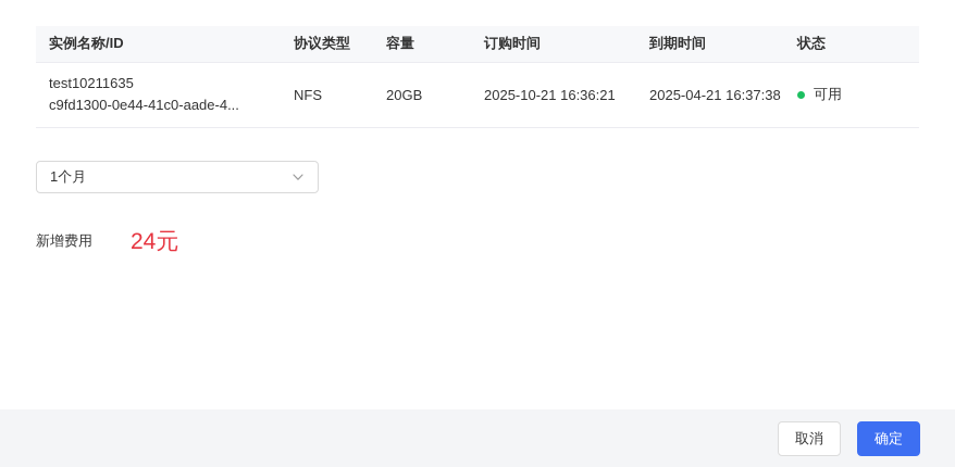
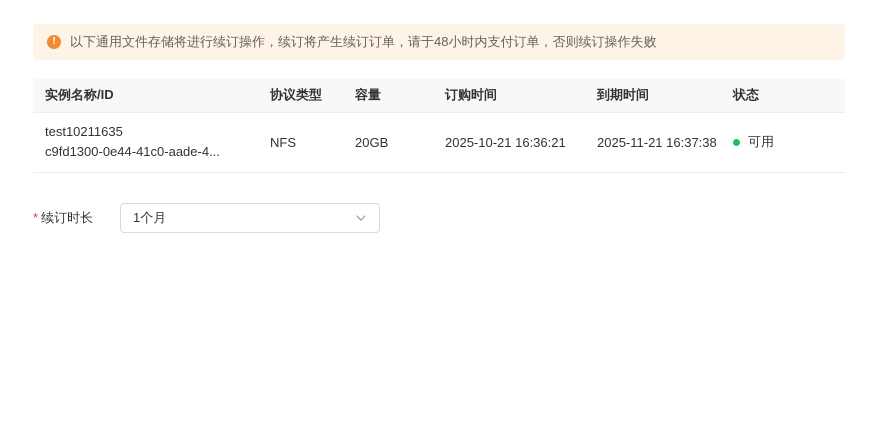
+ !
+ 以下通用文件存储将进行续订操作，续订将产生续订订单，请于48小时内支付订单，否则续订操作失败
  实例名称/ID	协议类型	容量	订购时间	到期时间	状态
- test10211635 c9fd1300-0e44-41c0-aade-4...	NFS	20GB	2025-10-21 16:36:21	2025-04-21 16:37:38	可用
+ test10211635 c9fd1300-0e44-41c0-aade-4...	NFS	20GB	2025-10-21 16:36:21	2025-11-21 16:37:38	可用
+ * 续订时长
  1个月
- 新增费用
- 24元
- 取消
- 确定
